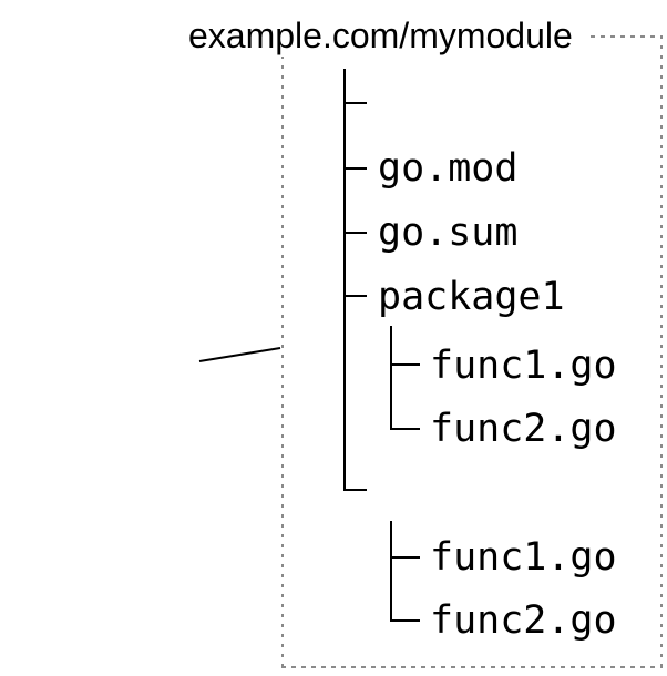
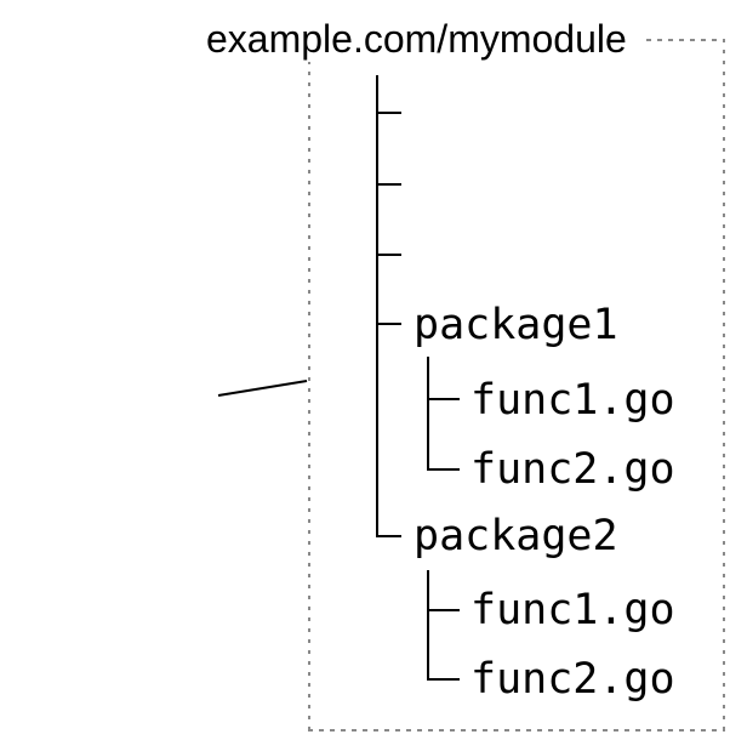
  example.com/mymodule
- go.mod
- go.sum
  package1
  func1.go
  func2.go
+ package2
  func1.go
  func2.go
